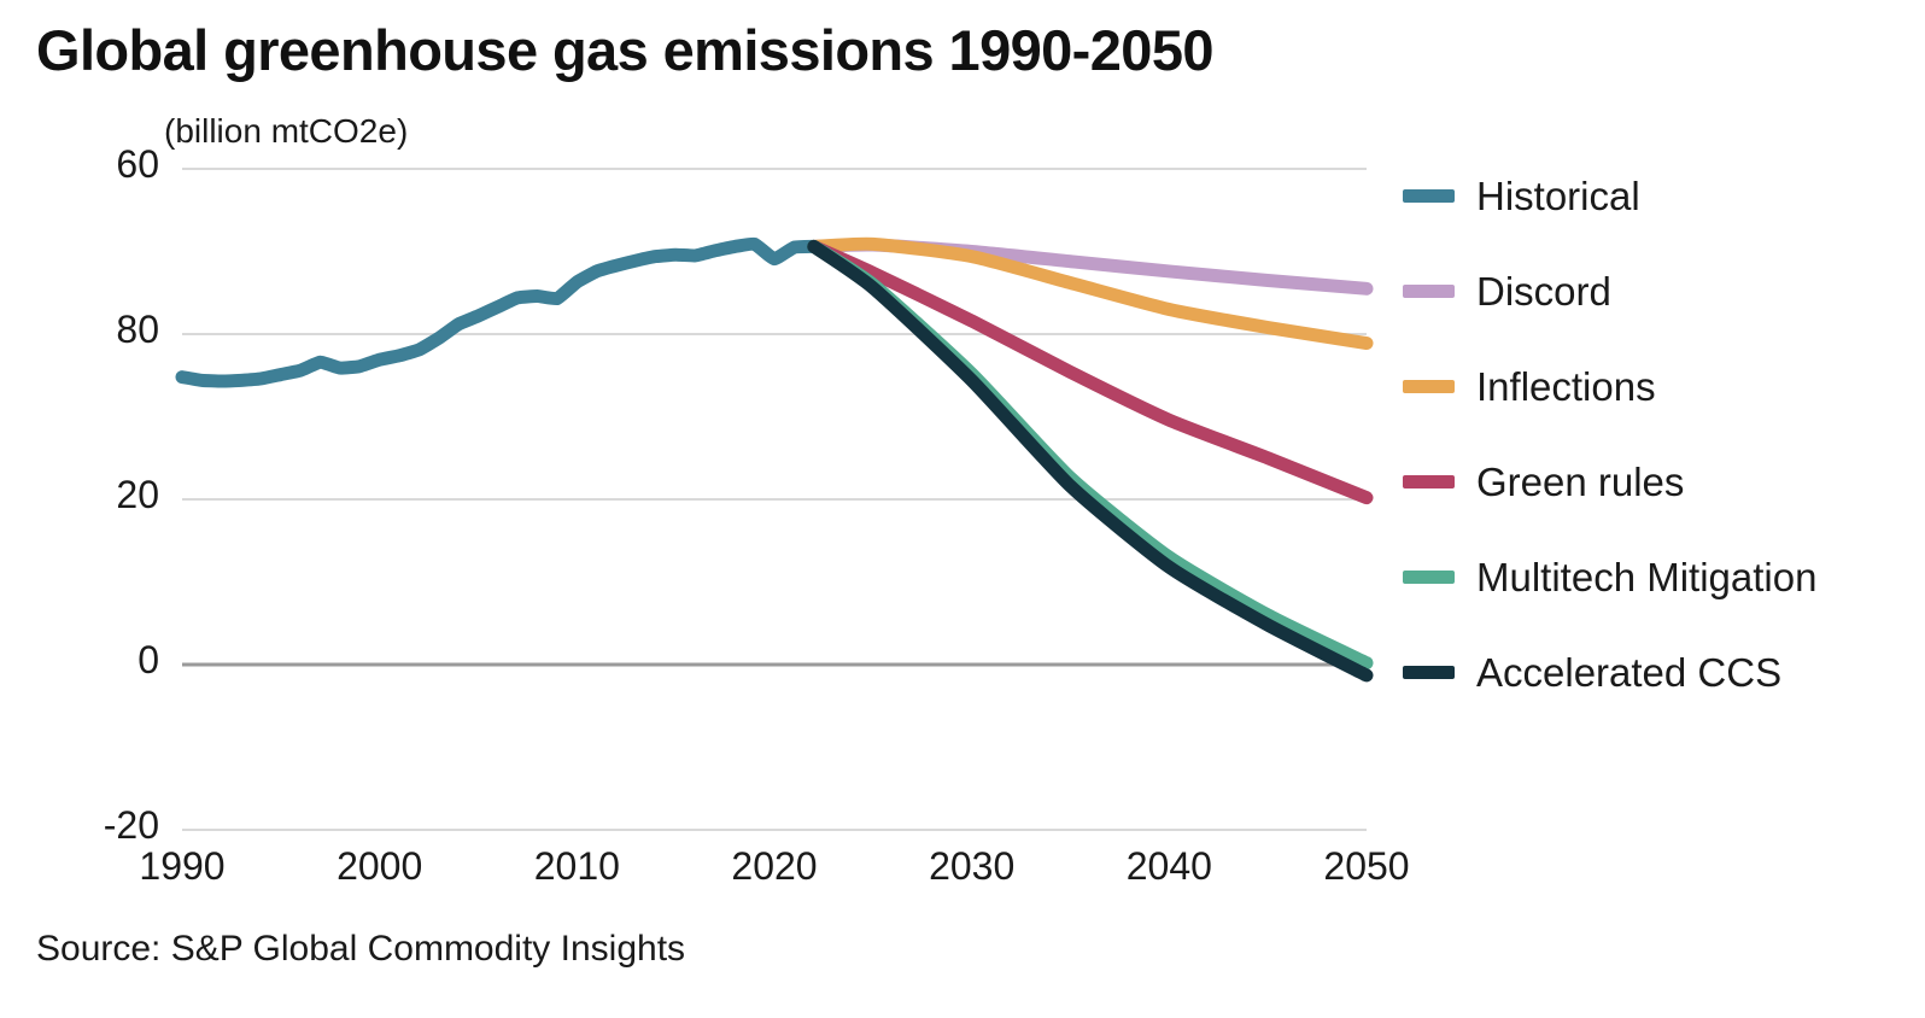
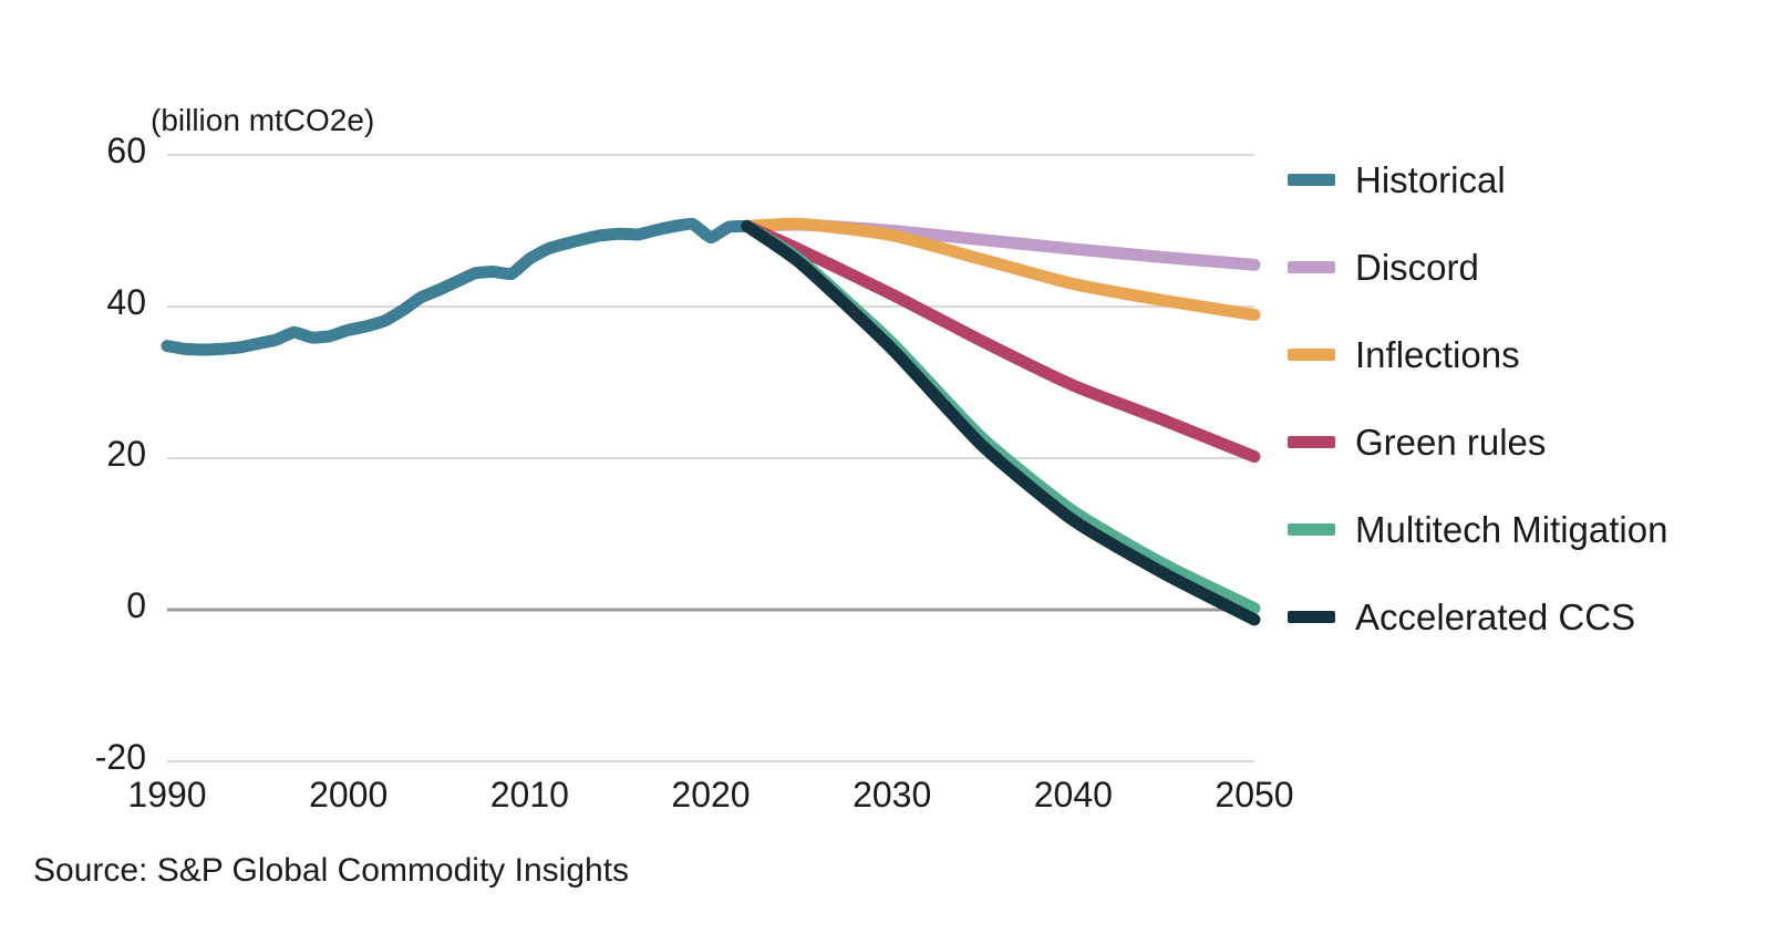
- Global greenhouse gas emissions 1990-2050
  (billion mtCO2e)
  60
- 80
+ 40
  20
  0
  -20
  1990
  2000
  2010
  2020
  2030
  2040
  2050
  Historical
  Discord
  Inflections
  Green rules
  Multitech Mitigation
  Accelerated CCS
  Source: S&P Global Commodity Insights
